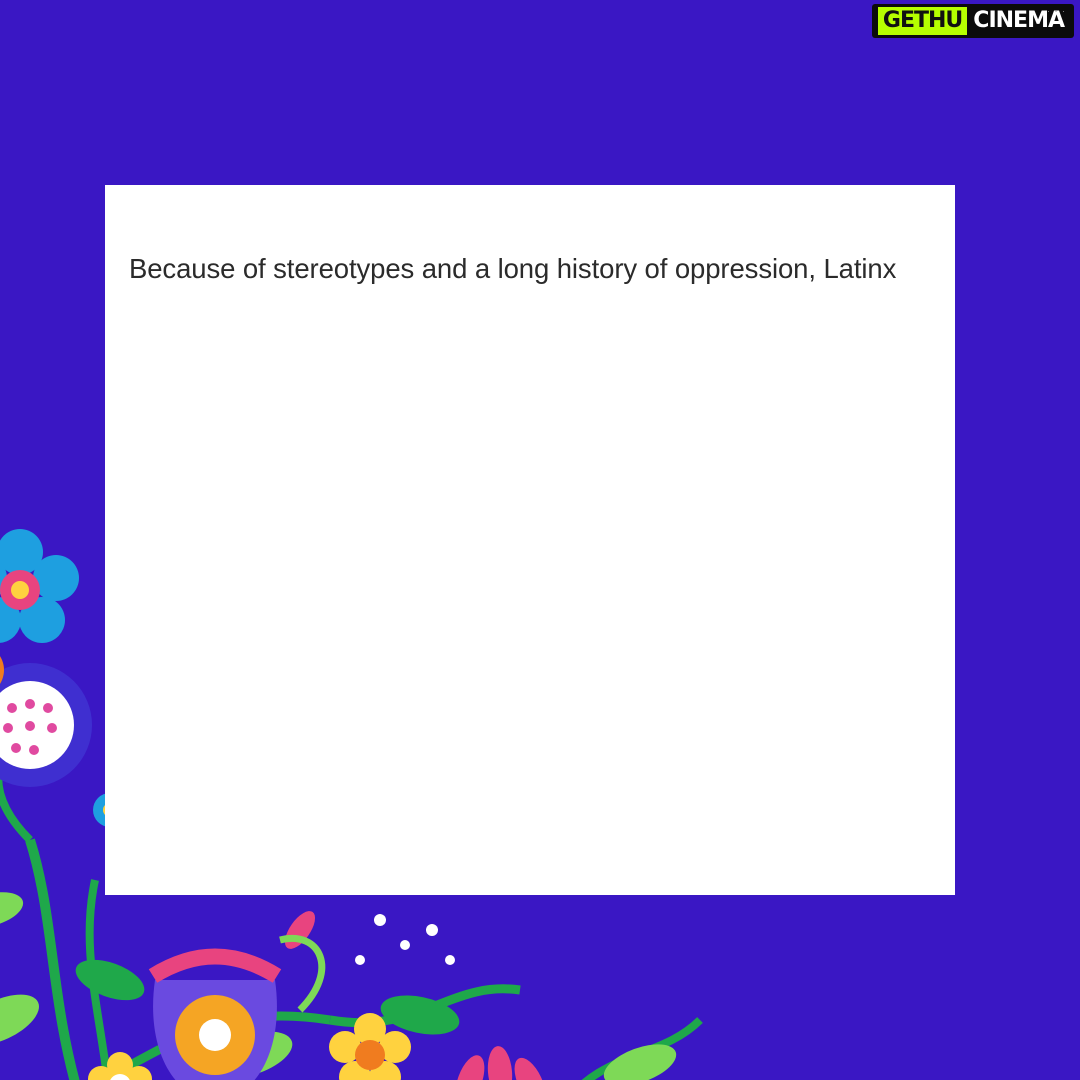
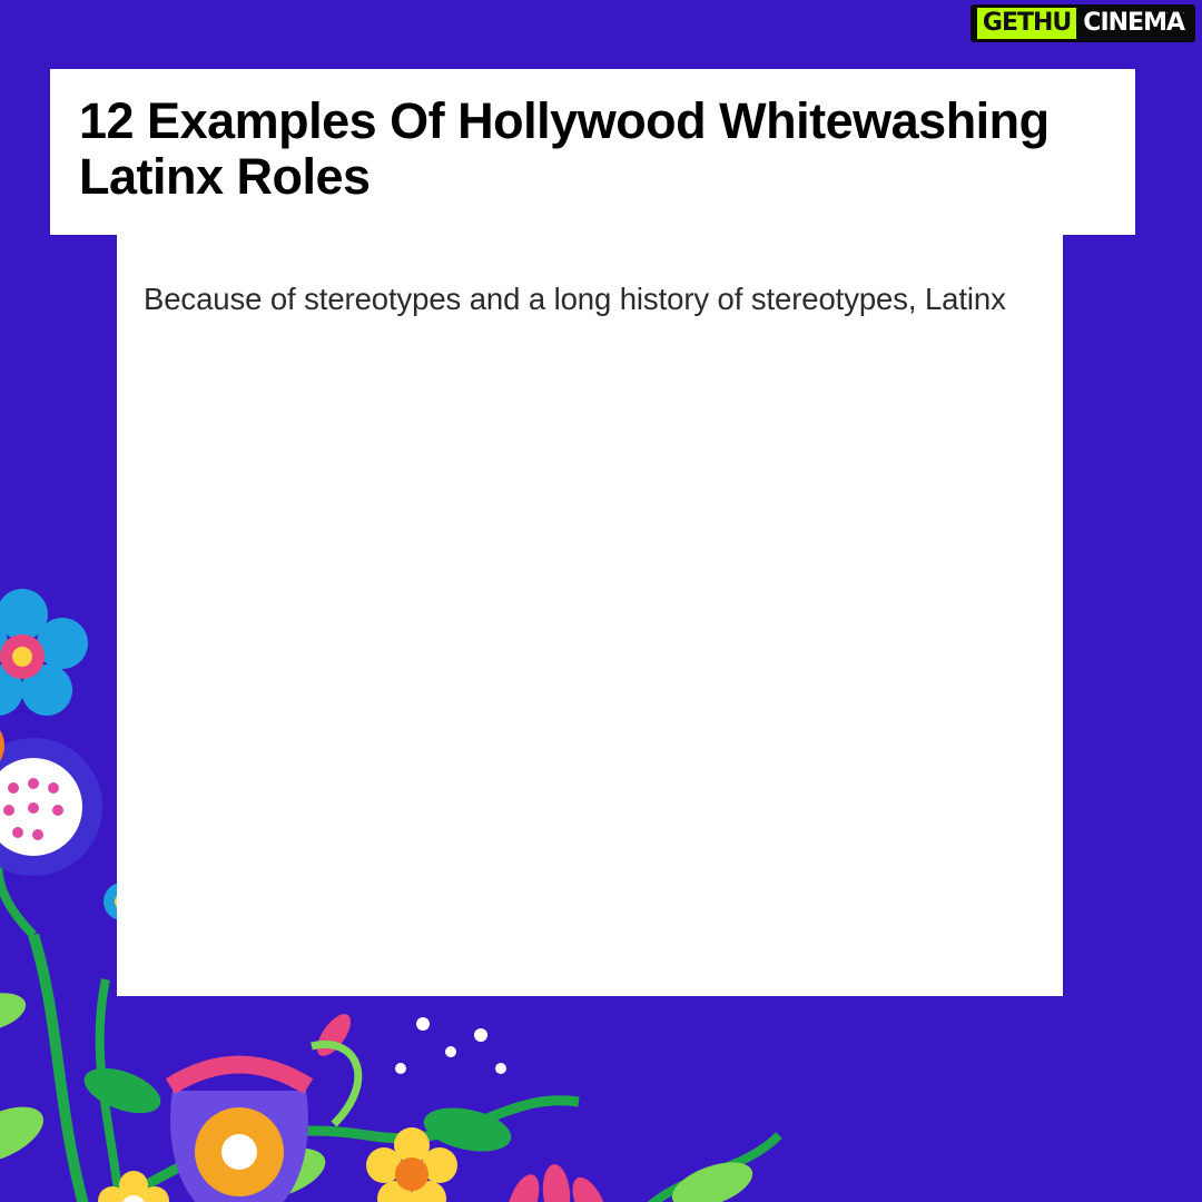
  GETHU
  CINEMA
  · · ·
+ 12 Examples Of Hollywood Whitewashing Latinx Roles
- Because of stereotypes and a long history of oppression, Latinx
+ Because of stereotypes and a long history of stereotypes, Latinx
